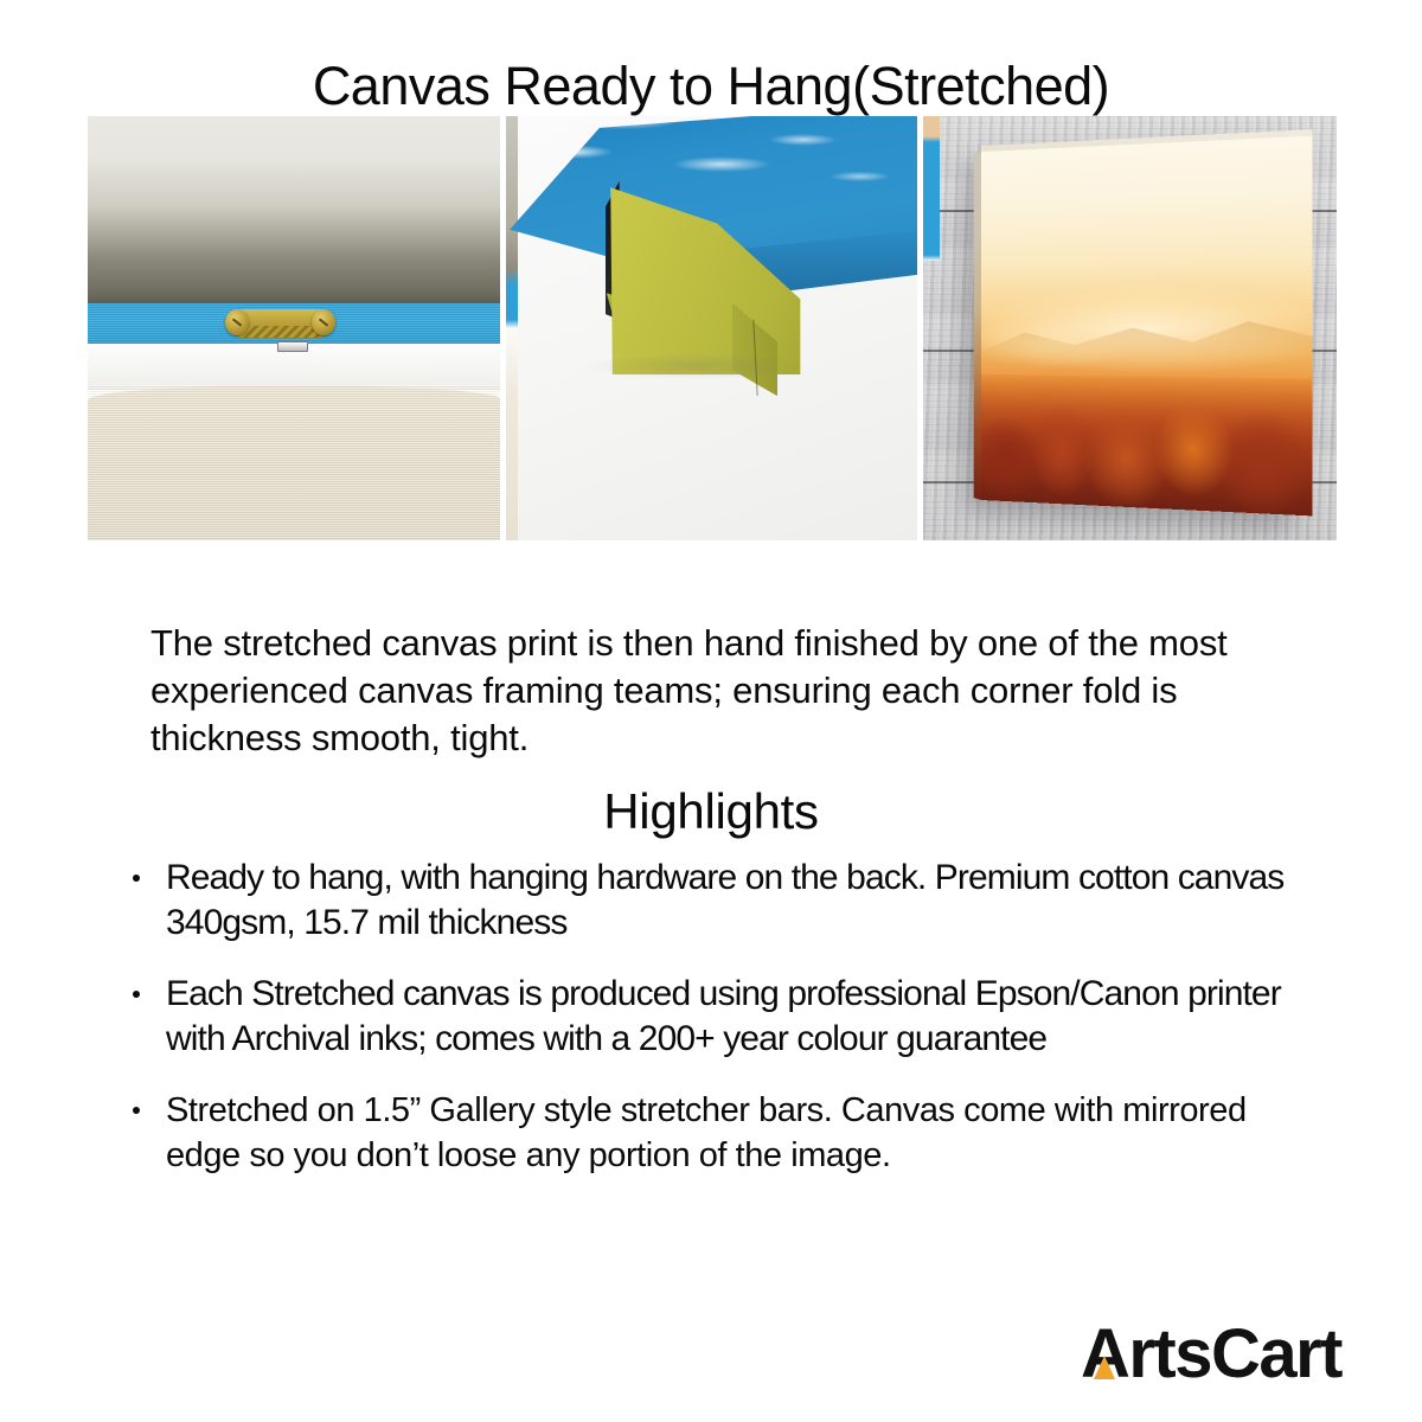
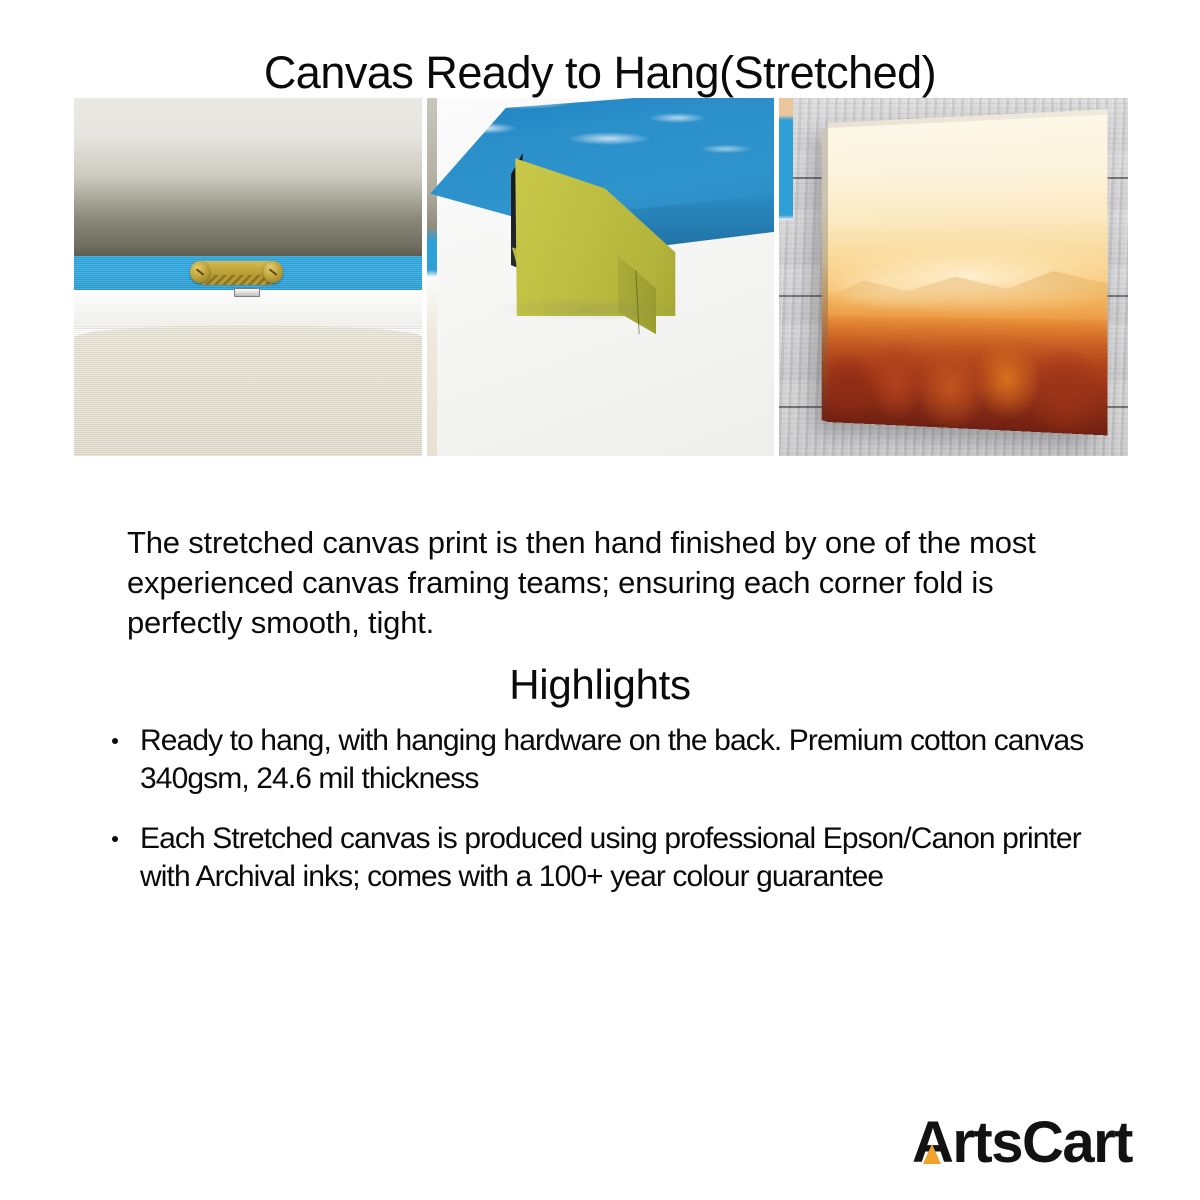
  Canvas Ready to Hang(Stretched)
- The stretched canvas print is then hand finished by one of the most experienced canvas framing teams; ensuring each corner fold is thickness smooth, tight.
+ The stretched canvas print is then hand finished by one of the most experienced canvas framing teams; ensuring each corner fold is perfectly smooth, tight.
  Highlights
- Ready to hang, with hanging hardware on the back. Premium cotton canvas 340gsm, 15.7 mil thickness
+ Ready to hang, with hanging hardware on the back. Premium cotton canvas 340gsm, 24.6 mil thickness
- Each Stretched canvas is produced using professional Epson/Canon printer with Archival inks; comes with a 200+ year colour guarantee
+ Each Stretched canvas is produced using professional Epson/Canon printer with Archival inks; comes with a 100+ year colour guarantee
- Stretched on 1.5” Gallery style stretcher bars. Canvas come with mirrored edge so you don’t loose any portion of the image.
  A
  rtsCart
